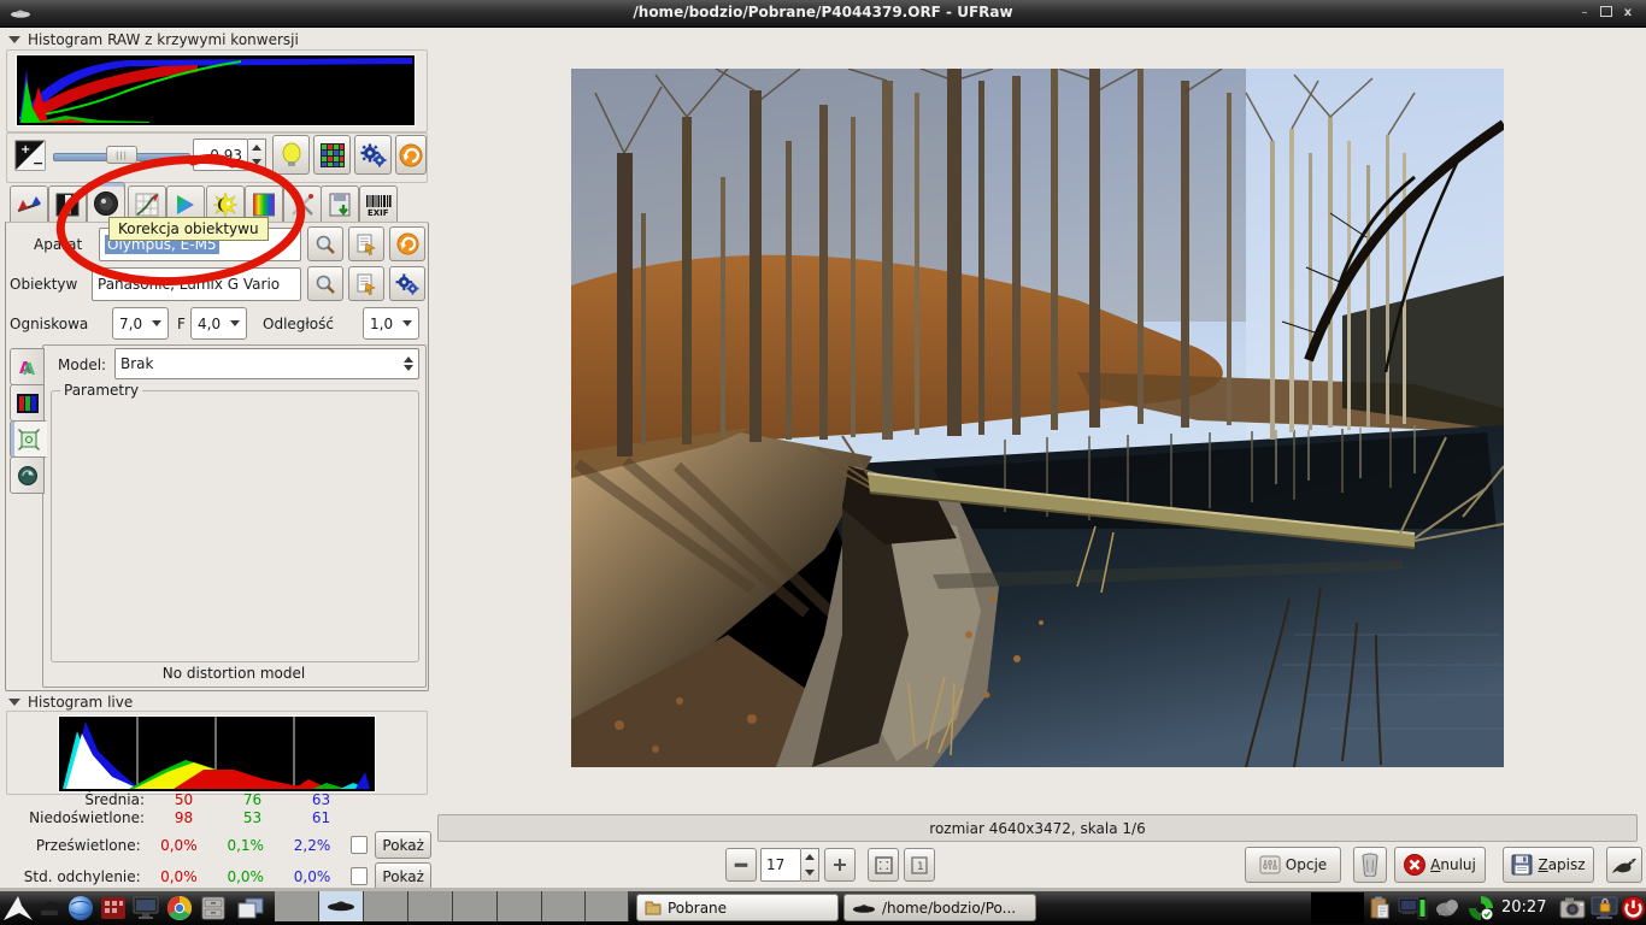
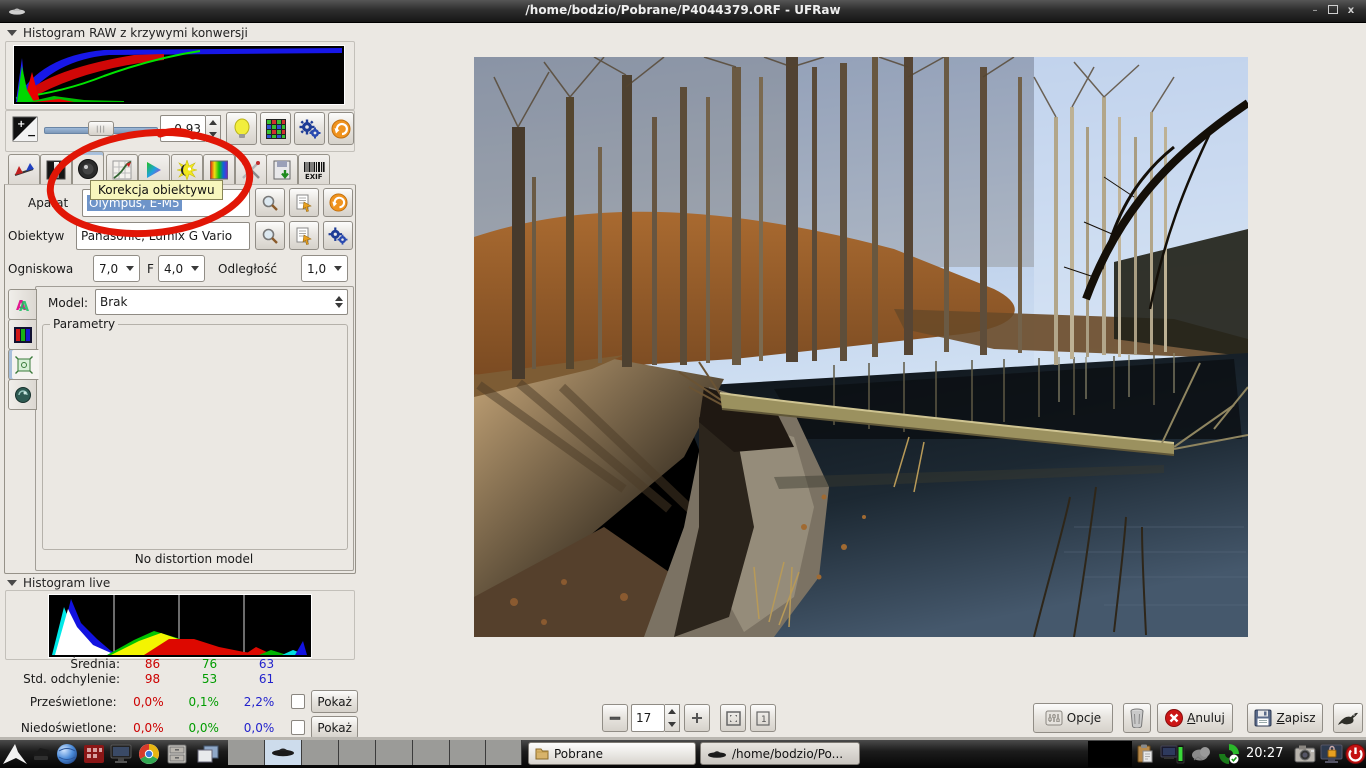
  /home/bodzio/Pobrane/P4044379.ORF - UFRaw
  –
  x
  Histogram RAW z krzywymi konwersji
  +
  −
  |||
  ,93
  EXIF
  Apaat
  Olympus, E-M5
  Obiektyw
  Panasumix G Vario
  Ogniskowa
  7,0
  F
  4,0
  Odległość
  1,0
  A
  Model:
  Brak
  Parametry
  No distortion model
  Korekcja obiektywu
  Histogram live
  Średnia:
- 50
+ 86
  76
  63
- Niedoświetlone:
+ Std. odchylenie:
  98
  53
  61
  Prześwietlone:
  0,0%
  0,1%
  2,2%
  Pokaż
- Std. odchylenie:
+ Niedoświetlone:
  0,0%
  0,0%
  0,0%
  Pokaż
- rozmiar 4640x3472, skala 1/6
  17
  1
  Opcje
  Anuluj
  Zapisz
  Pobrane
  /home/bodzio/Po...
  20:27
